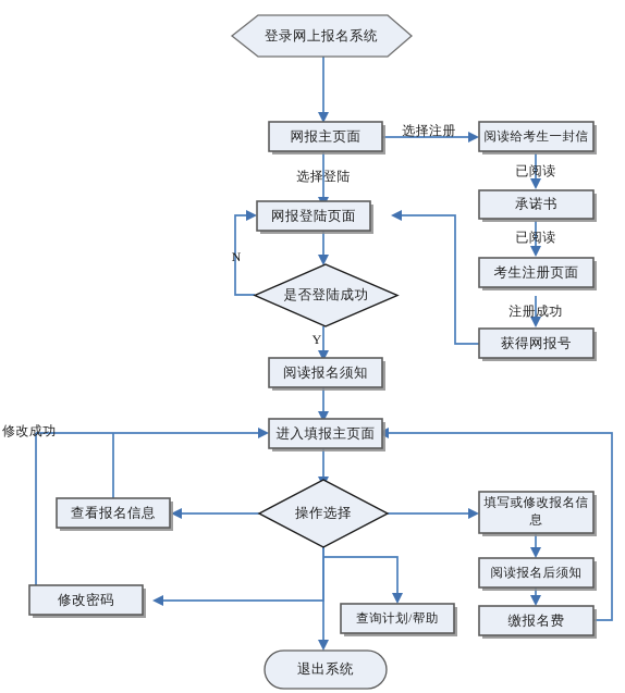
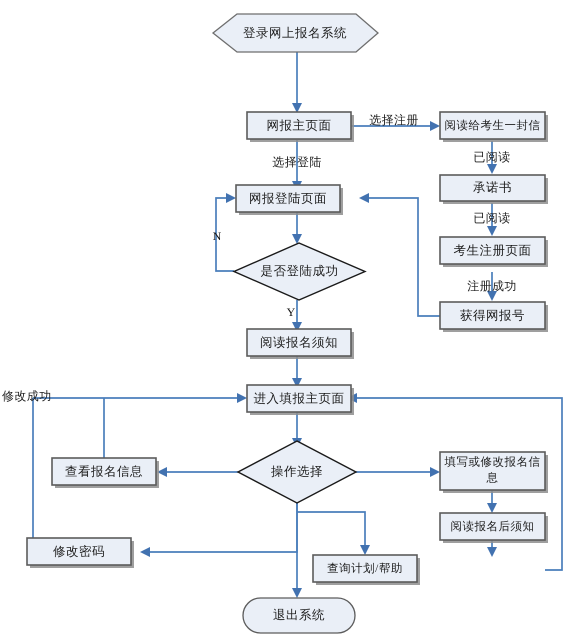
  登录网上报名系统
  网报主页面
  阅读给考生一封信
  承诺书
  考生注册页面
  获得网报号
  网报登陆页面
  是否登陆成功
  阅读报名须知
  进入填报主页面
  操作选择
  查看报名信息
  填写或修改报名信
  息
  阅读报名后须知
- 缴报名费
  修改密码
  查询计划/帮助
  退出系统
  选择注册
  选择登陆
  已阅读
  已阅读
  注册成功
  N
  Y
  修改成功
